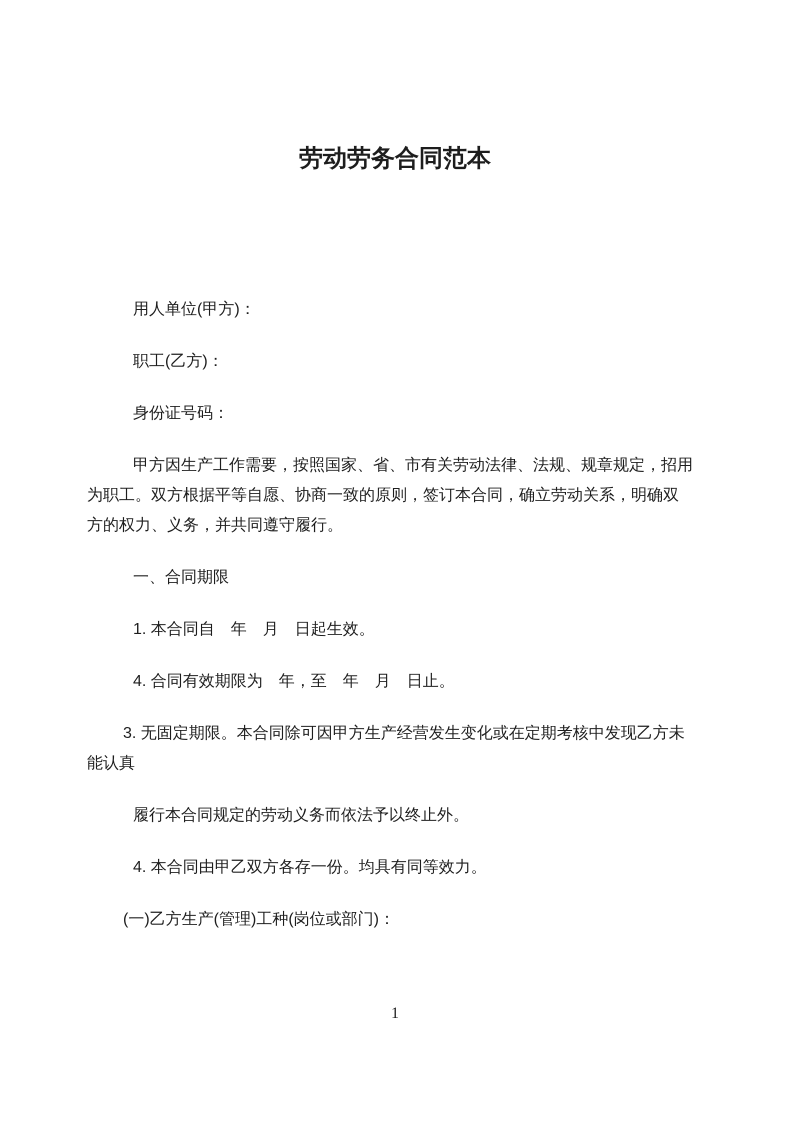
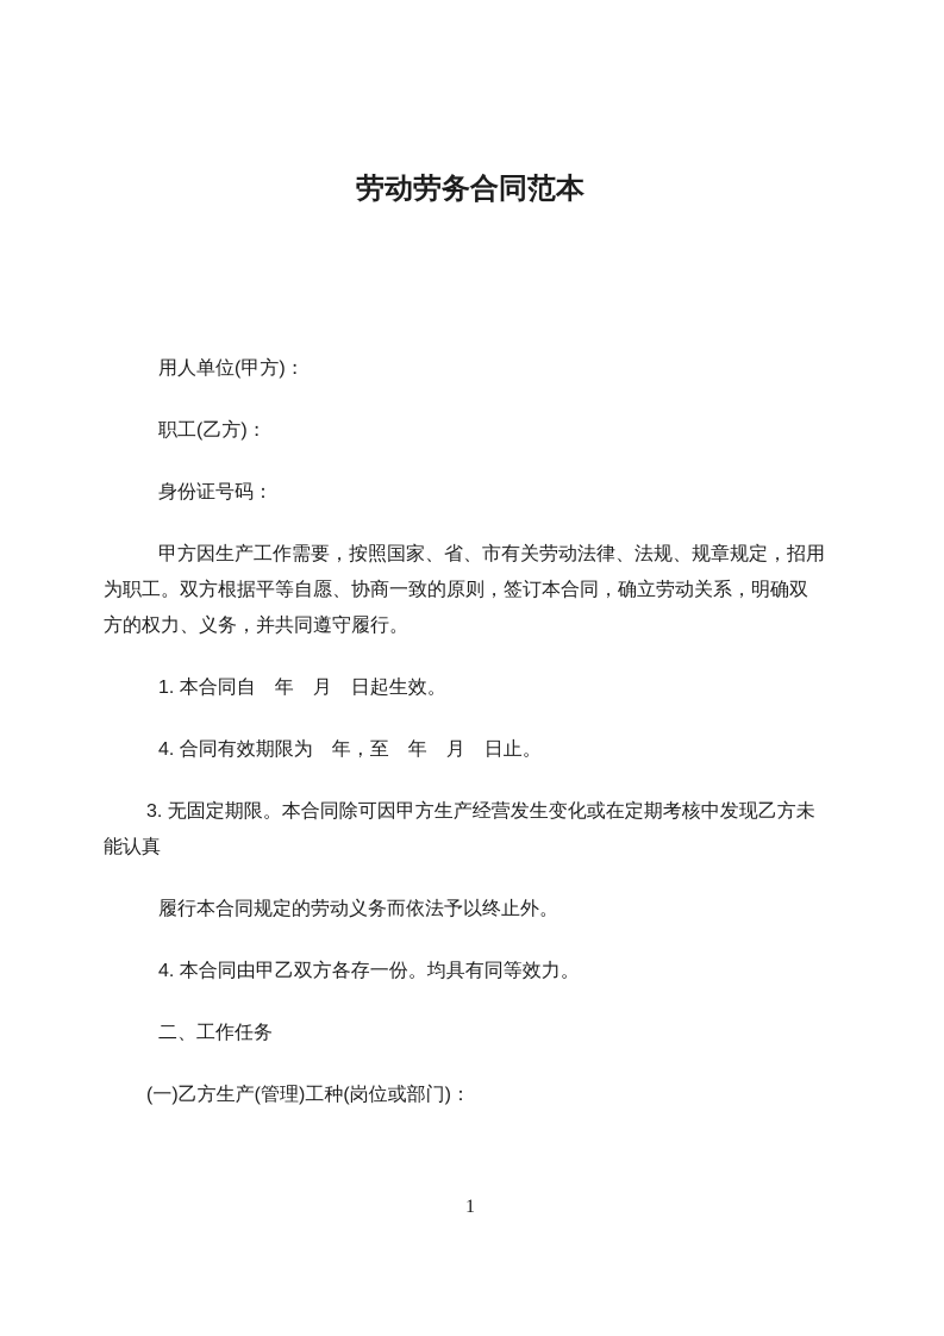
  劳动劳务合同范本
  用人单位(甲方)：
  职工(乙方)：
  身份证号码：
  甲方因生产工作需要，按照国家、省、市有关劳动法律、法规、规章规定，招用
  为职工。双方根据平等自愿、协商一致的原则，签订本合同，确立劳动关系，明确双
  方的权力、义务，并共同遵守履行。
- 一、合同期限
  1. 本合同自 年 月 日起生效。
  4. 合同有效期限为 年，至 年 月 日止。
  3. 无固定期限。本合同除可因甲方生产经营发生变化或在定期考核中发现乙方未
  能认真
  履行本合同规定的劳动义务而依法予以终止外。
  4. 本合同由甲乙双方各存一份。均具有同等效力。
+ 二、工作任务
  (一)乙方生产(管理)工种(岗位或部门)：
  1
